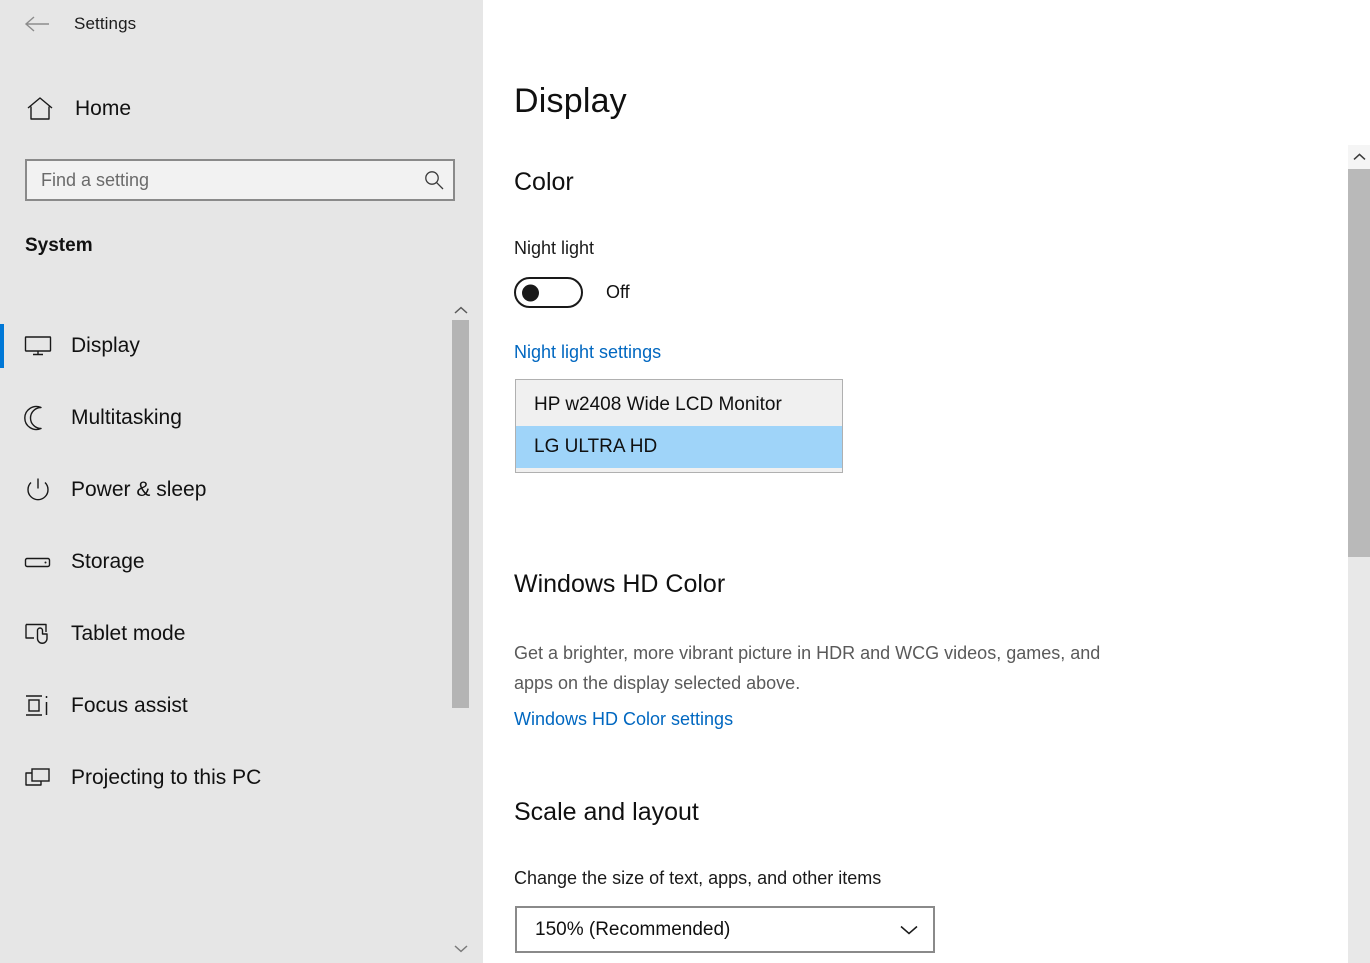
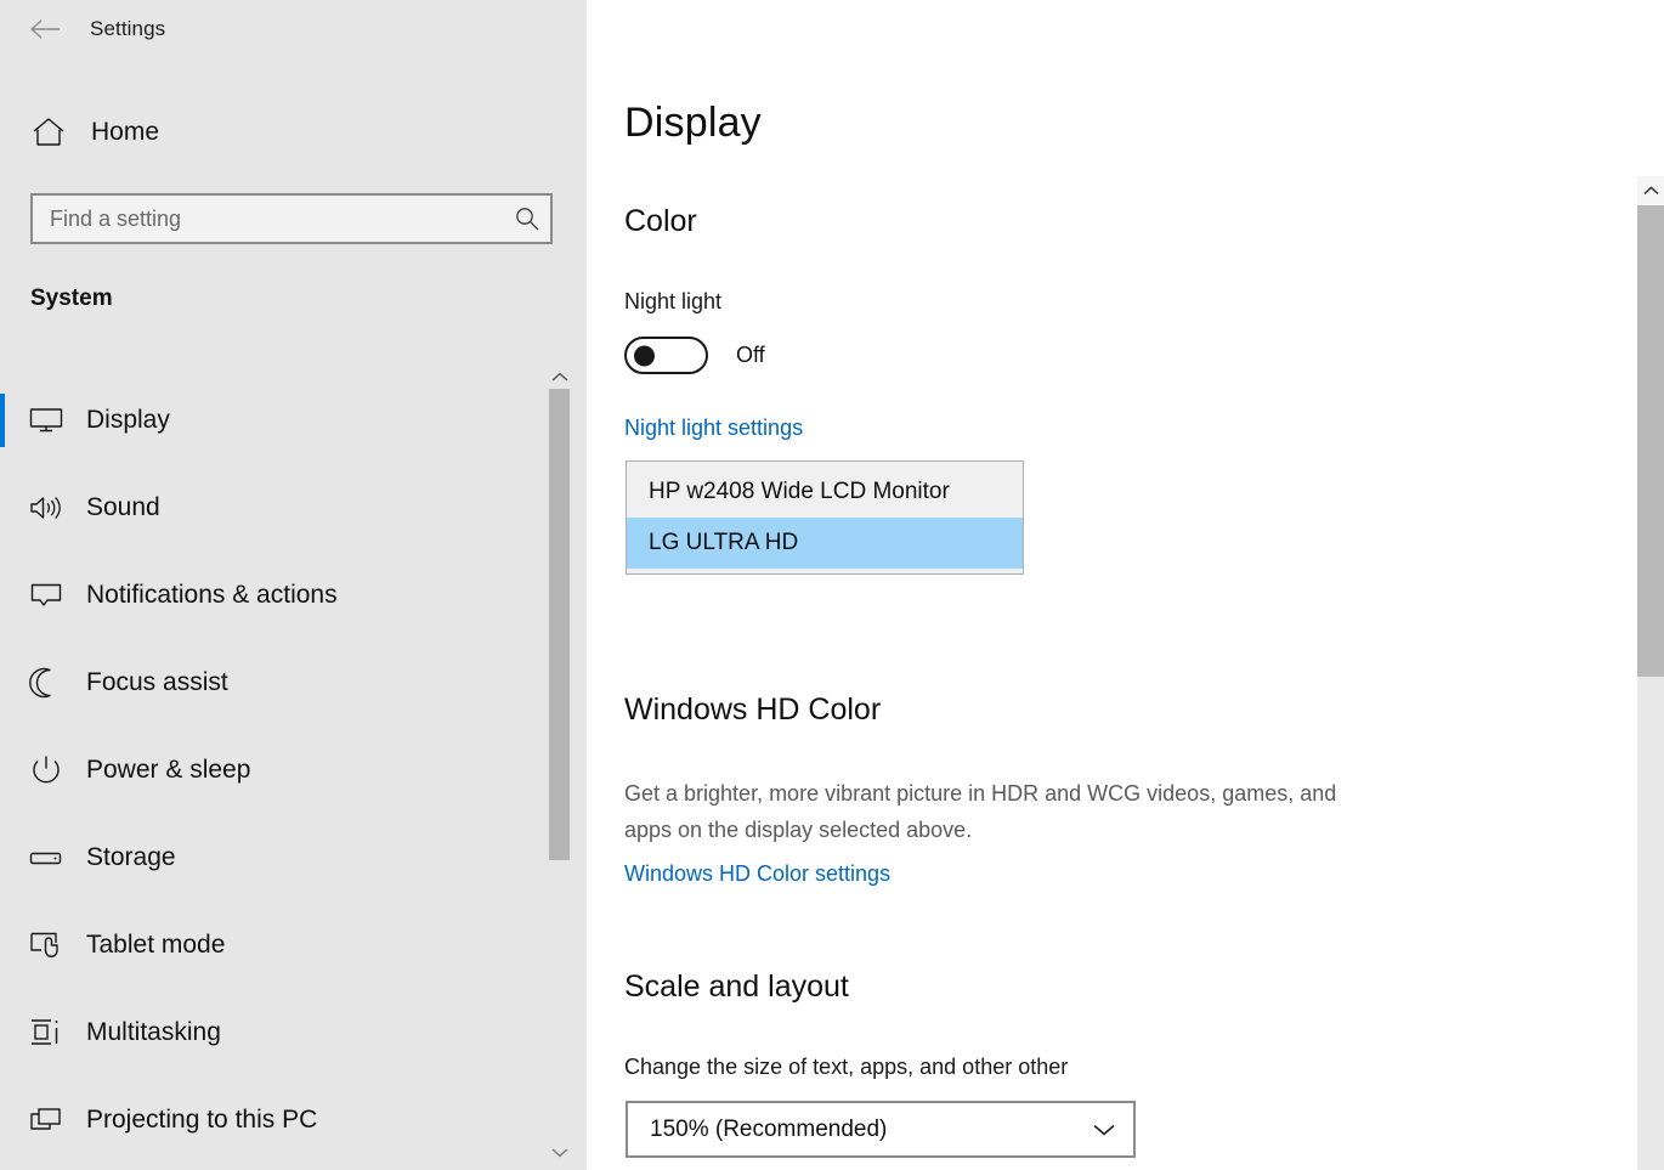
  Settings
  Home
  Find a setting
  System
  Display
+ Sound
+ Notifications & actions
- Multitasking
+ Focus assist
  Power & sleep
  Storage
  Tablet mode
- Focus assist
+ Multitasking
  Projecting to this PC
  Display
  Color
  Night light
  Off
  Night light settings
  HP w2408 Wide LCD Monitor
  LG ULTRA HD
  Windows HD Color
  Get a brighter, more vibrant picture in HDR and WCG videos, games, and apps on the display selected above.
  Windows HD Color settings
  Scale and layout
- Change the size of text, apps, and other items
+ Change the size of text, apps, and other other
  150% (Recommended)
